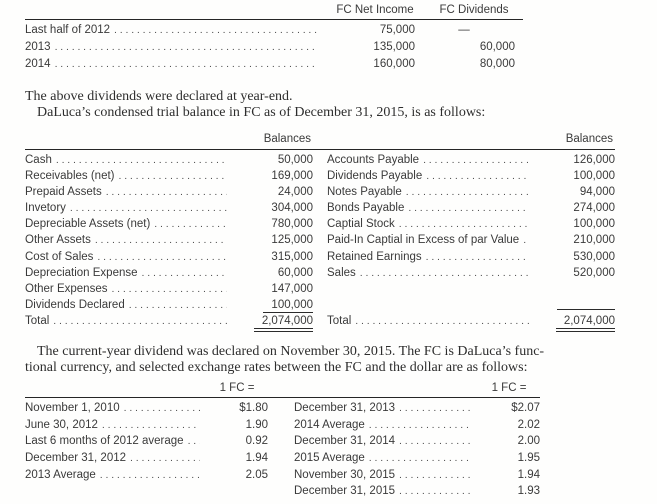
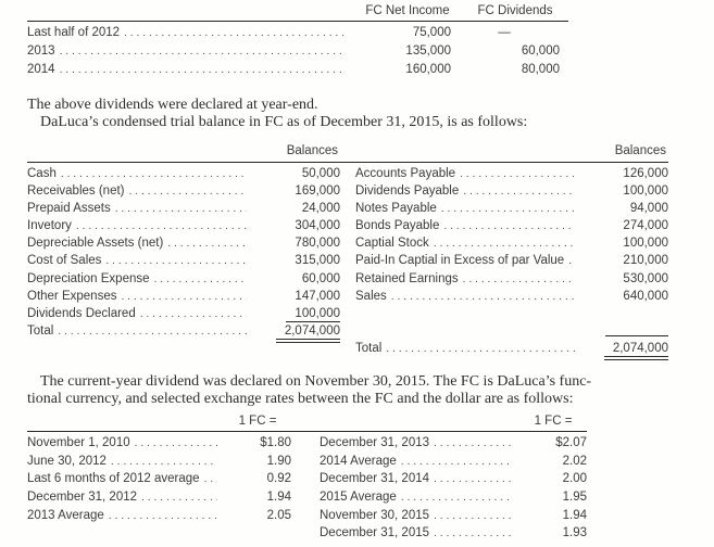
  FC Net Income
  FC Dividends
  Last half of 2012
  75,000
  —
  2013
  135,000
  60,000
  2014
  160,000
  80,000
  The above dividends were declared at year-end.
  DaLuca’s condensed trial balance in FC as of December 31, 2015, is as follows:
  Balances
  Balances
  Cash
  50,000
  Receivables (net)
  169,000
  Prepaid Assets
  24,000
  Invetory
  304,000
  Depreciable Assets (net)
  780,000
- Other Assets
- 125,000
  Cost of Sales
  315,000
  Depreciation Expense
  60,000
  Other Expenses
  147,000
  Dividends Declared
  100,000
  Total
  2,074,000
  Accounts Payable
  126,000
  Dividends Payable
  100,000
  Notes Payable
  94,000
  Bonds Payable
  274,000
  Captial Stock
  100,000
  Paid-In Captial in Excess of par Value
  210,000
  Retained Earnings
  530,000
  Sales
- 520,000
+ 640,000
  Total
  2,074,000
  The current-year dividend was declared on November 30, 2015. The FC is DaLuca’s func-
  tional currency, and selected exchange rates between the FC and the dollar are as follows:
  1 FC =
  1 FC =
  November 1, 2010
  $1.80
  June 30, 2012
  1.90
  Last 6 months of 2012 average
  0.92
  December 31, 2012
  1.94
  2013 Average
  2.05
  December 31, 2013
  $2.07
  2014 Average
  2.02
  December 31, 2014
  2.00
  2015 Average
  1.95
  November 30, 2015
  1.94
  December 31, 2015
  1.93
